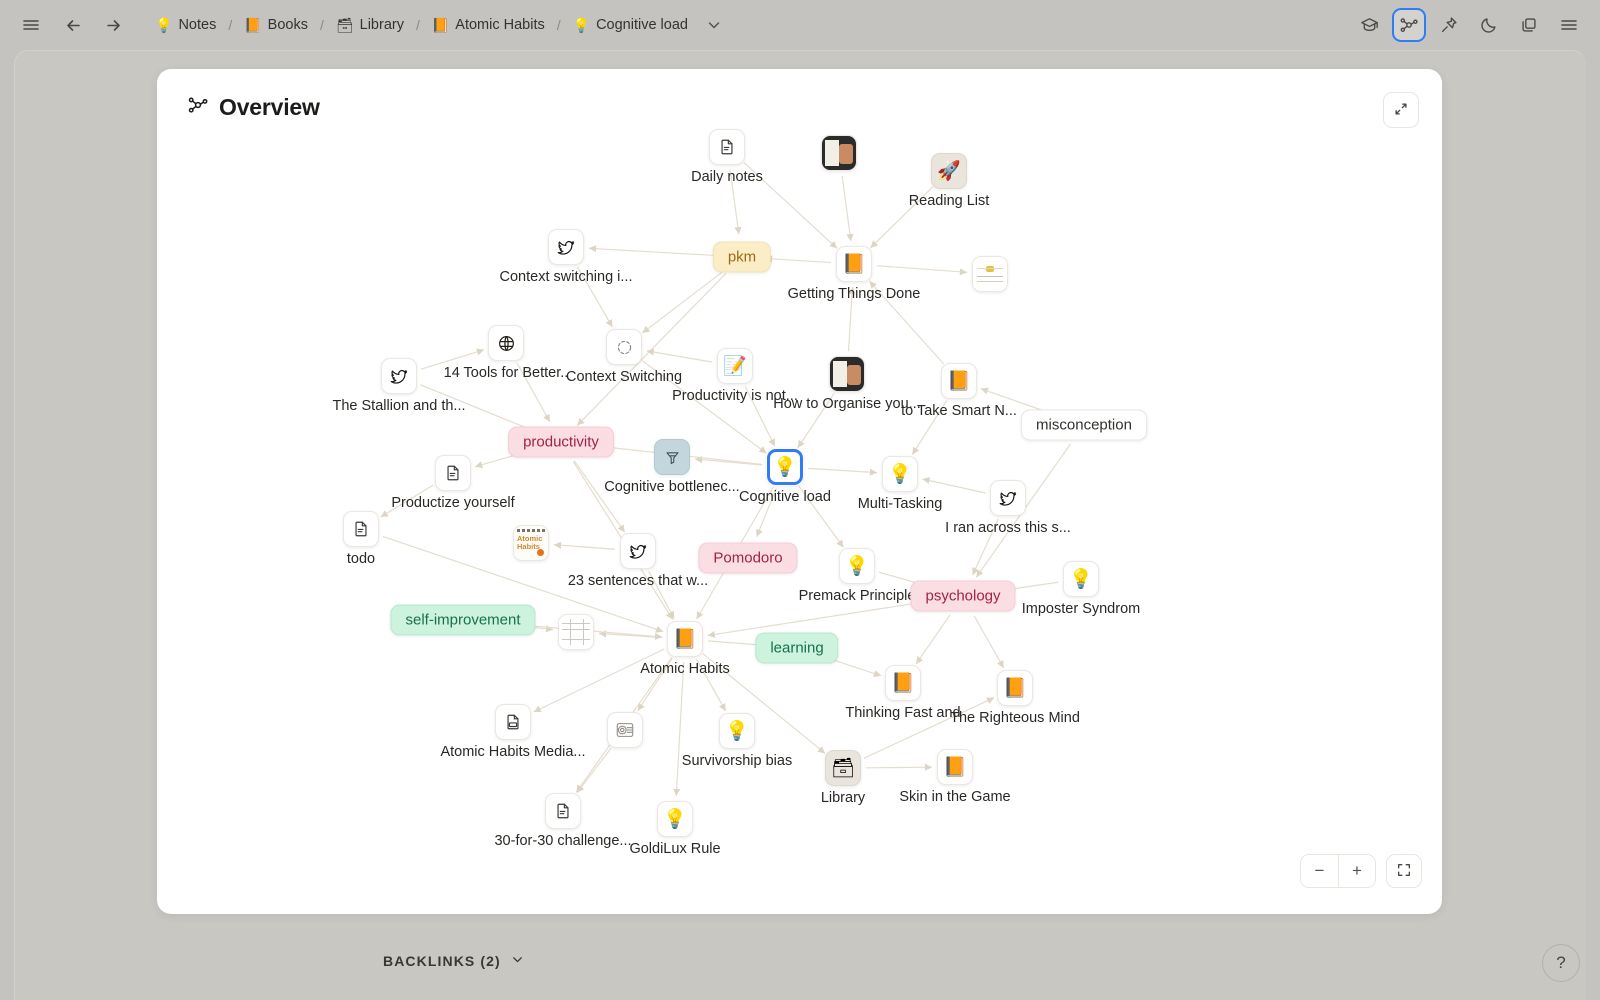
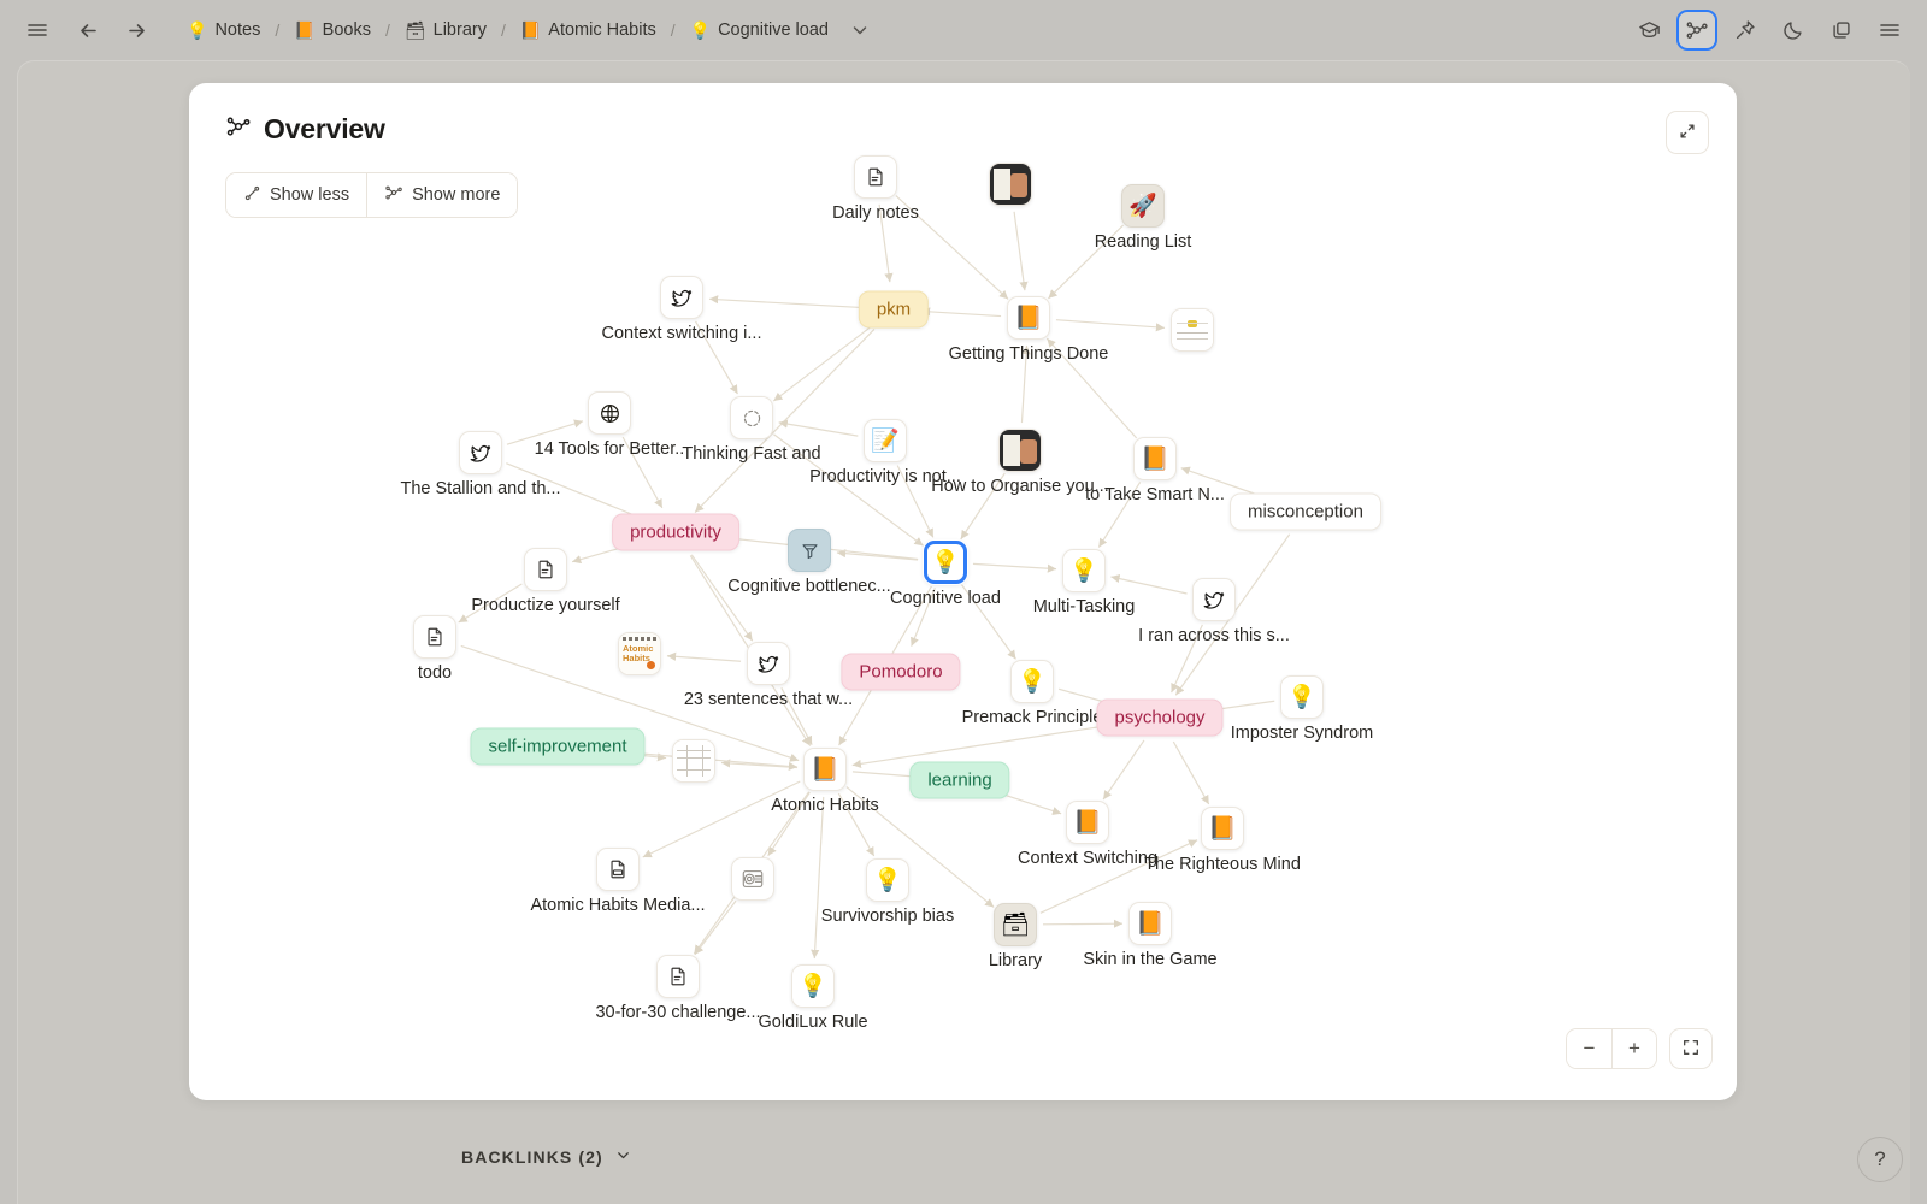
  💡
  Notes
  /
  📙
  Books
  /
  🗃
  Library
  /
  📙
  Atomic Habits
  /
  💡
  Cognitive load
  Overview
+ Show less
+ Show more
  Daily notes
  🚀
  Reading List
  Context switching i...
  pkm
  📙
  Getting Things Done
  14 Tools for Better..
- Context Switching
+ Thinking Fast and
  The Stallion and th...
  📝
  Productivity is not...
  How to Organise you...
  📙
  to Take Smart N...
  misconception
  productivity
  Cognitive bottlenec...
  💡
  Cognitive load
  💡
  Multi-Tasking
  I ran across this s...
  Productize yourself
  todo
  Atomic
  Habits
  23 sentences that w...
  Pomodoro
  💡
  Premack Principl
  💡
  Imposter Syndrom
  psychology
  self-improvement
  📙
  Atomic Habits
  learning
  📙
- Thinking Fast and
+ Context Switching
  📙
  The Righteous Mind
  Atomic Habits Media...
  💡
  Survivorship bias
  🗃
  Library
  📙
  Skin in the Game
  30-for-30 challenge...
  💡
  GoldiLux Rule
  −
  +
  BACKLINKS (2)
  ?
